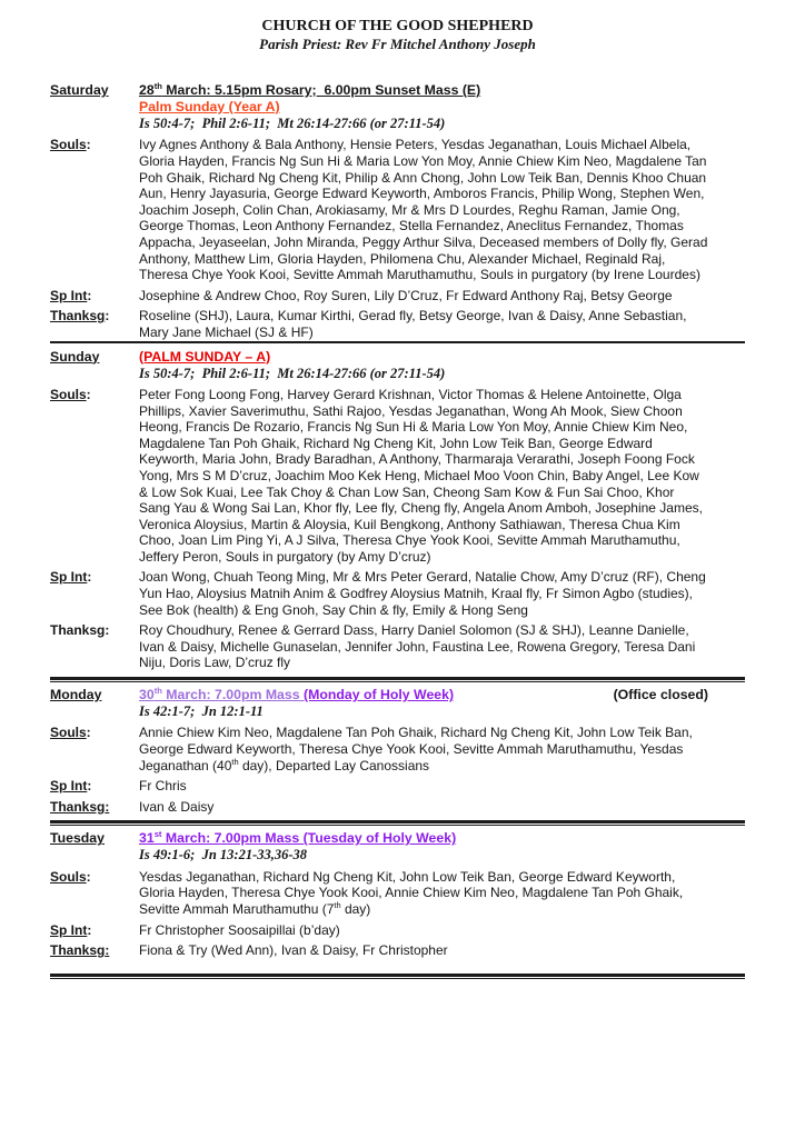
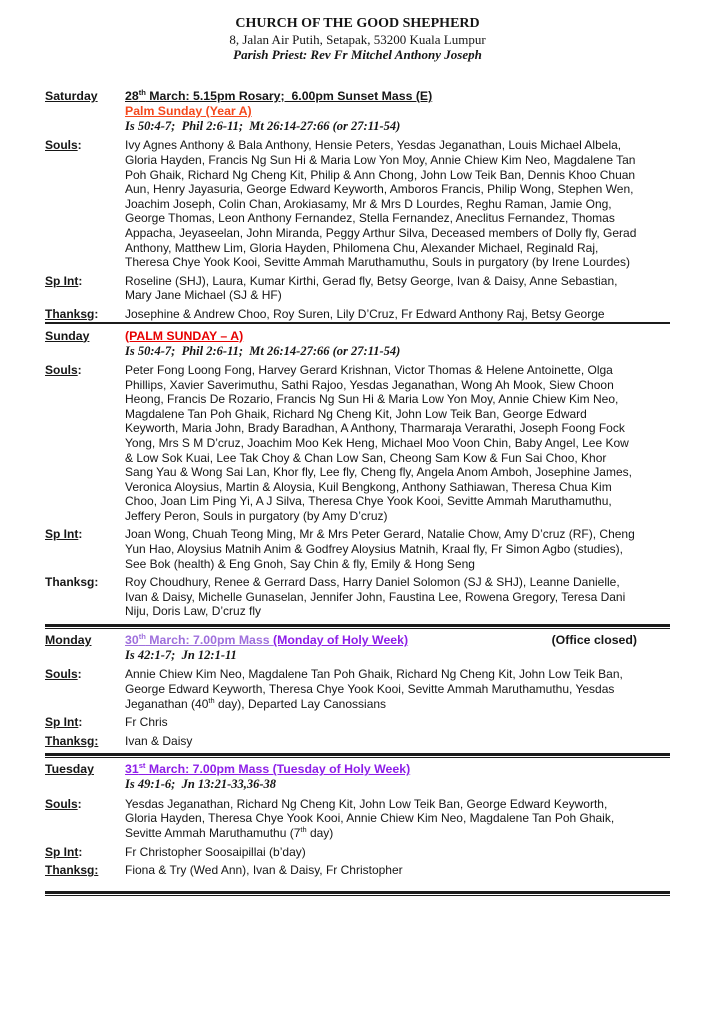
  CHURCH OF THE GOOD SHEPHERD
+ 8, Jalan Air Putih, Setapak, 53200 Kuala Lumpur
  Parish Priest: Rev Fr Mitchel Anthony Joseph
  Saturday
  28th March: 5.15pm Rosary; 6.00pm Sunset Mass (E)
  Palm Sunday (Year A)
  Is 50:4-7; Phil 2:6-11; Mt 26:14-27:66 (or 27:11-54)
  Souls:
  Ivy Agnes Anthony & Bala Anthony, Hensie Peters, Yesdas Jeganathan, Louis Michael Albela, Gloria Hayden, Francis Ng Sun Hi & Maria Low Yon Moy, Annie Chiew Kim Neo, Magdalene Tan Poh Ghaik, Richard Ng Cheng Kit, Philip & Ann Chong, John Low Teik Ban, Dennis Khoo Chuan Aun, Henry Jayasuria, George Edward Keyworth, Amboros Francis, Philip Wong, Stephen Wen, Joachim Joseph, Colin Chan, Arokiasamy, Mr & Mrs D Lourdes, Reghu Raman, Jamie Ong, George Thomas, Leon Anthony Fernandez, Stella Fernandez, Aneclitus Fernandez, Thomas Appacha, Jeyaseelan, John Miranda, Peggy Arthur Silva, Deceased members of Dolly fly, Gerad Anthony, Matthew Lim, Gloria Hayden, Philomena Chu, Alexander Michael, Reginald Raj, Theresa Chye Yook Kooi, Sevitte Ammah Maruthamuthu, Souls in purgatory (by Irene Lourdes)
  Sp Int:
- Josephine & Andrew Choo, Roy Suren, Lily D’Cruz, Fr Edward Anthony Raj, Betsy George
+ Roseline (SHJ), Laura, Kumar Kirthi, Gerad fly, Betsy George, Ivan & Daisy, Anne Sebastian, Mary Jane Michael (SJ & HF)
  Thanksg:
- Roseline (SHJ), Laura, Kumar Kirthi, Gerad fly, Betsy George, Ivan & Daisy, Anne Sebastian, Mary Jane Michael (SJ & HF)
+ Josephine & Andrew Choo, Roy Suren, Lily D’Cruz, Fr Edward Anthony Raj, Betsy George
  Sunday
  (PALM SUNDAY – A)
  Is 50:4-7; Phil 2:6-11; Mt 26:14-27:66 (or 27:11-54)
  Souls:
  Peter Fong Loong Fong, Harvey Gerard Krishnan, Victor Thomas & Helene Antoinette, Olga Phillips, Xavier Saverimuthu, Sathi Rajoo, Yesdas Jeganathan, Wong Ah Mook, Siew Choon Heong, Francis De Rozario, Francis Ng Sun Hi & Maria Low Yon Moy, Annie Chiew Kim Neo, Magdalene Tan Poh Ghaik, Richard Ng Cheng Kit, John Low Teik Ban, George Edward Keyworth, Maria John, Brady Baradhan, A Anthony, Tharmaraja Verarathi, Joseph Foong Fock Yong, Mrs S M D’cruz, Joachim Moo Kek Heng, Michael Moo Voon Chin, Baby Angel, Lee Kow & Low Sok Kuai, Lee Tak Choy & Chan Low San, Cheong Sam Kow & Fun Sai Choo, Khor Sang Yau & Wong Sai Lan, Khor fly, Lee fly, Cheng fly, Angela Anom Amboh, Josephine James, Veronica Aloysius, Martin & Aloysia, Kuil Bengkong, Anthony Sathiawan, Theresa Chua Kim Choo, Joan Lim Ping Yi, A J Silva, Theresa Chye Yook Kooi, Sevitte Ammah Maruthamuthu, Jeffery Peron, Souls in purgatory (by Amy D’cruz)
  Sp Int:
  Joan Wong, Chuah Teong Ming, Mr & Mrs Peter Gerard, Natalie Chow, Amy D’cruz (RF), Cheng Yun Hao, Aloysius Matnih Anim & Godfrey Aloysius Matnih, Kraal fly, Fr Simon Agbo (studies), See Bok (health) & Eng Gnoh, Say Chin & fly, Emily & Hong Seng
  Thanksg:
  Roy Choudhury, Renee & Gerrard Dass, Harry Daniel Solomon (SJ & SHJ), Leanne Danielle, Ivan & Daisy, Michelle Gunaselan, Jennifer John, Faustina Lee, Rowena Gregory, Teresa Dani Niju, Doris Law, D’cruz fly
  Monday
  30th March: 7.00pm Mass (Monday of Holy Week)
  (Office closed)
  Is 42:1-7; Jn 12:1-11
  Souls:
  Annie Chiew Kim Neo, Magdalene Tan Poh Ghaik, Richard Ng Cheng Kit, John Low Teik Ban, George Edward Keyworth, Theresa Chye Yook Kooi, Sevitte Ammah Maruthamuthu, Yesdas Jeganathan (40th day), Departed Lay Canossians
  Sp Int:
  Fr Chris
  Thanksg:
  Ivan & Daisy
  Tuesday
  31st March: 7.00pm Mass (Tuesday of Holy Week)
  Is 49:1-6; Jn 13:21-33,36-38
  Souls:
  Yesdas Jeganathan, Richard Ng Cheng Kit, John Low Teik Ban, George Edward Keyworth, Gloria Hayden, Theresa Chye Yook Kooi, Annie Chiew Kim Neo, Magdalene Tan Poh Ghaik, Sevitte Ammah Maruthamuthu (7th day)
  Sp Int:
  Fr Christopher Soosaipillai (b’day)
  Thanksg:
  Fiona & Try (Wed Ann), Ivan & Daisy, Fr Christopher
